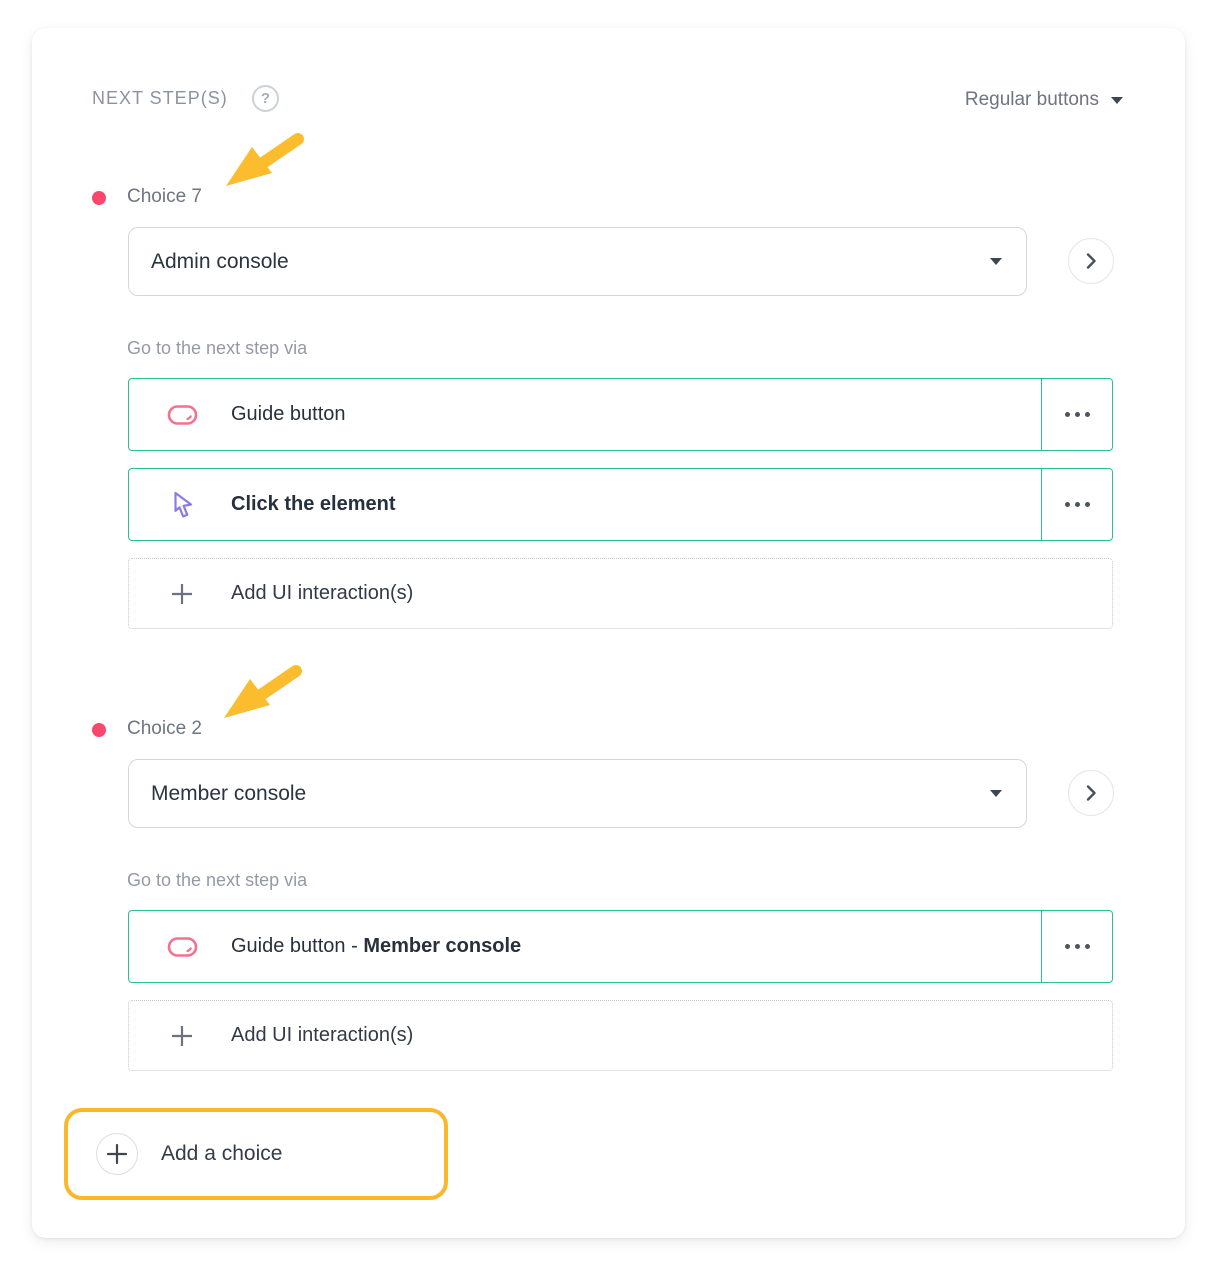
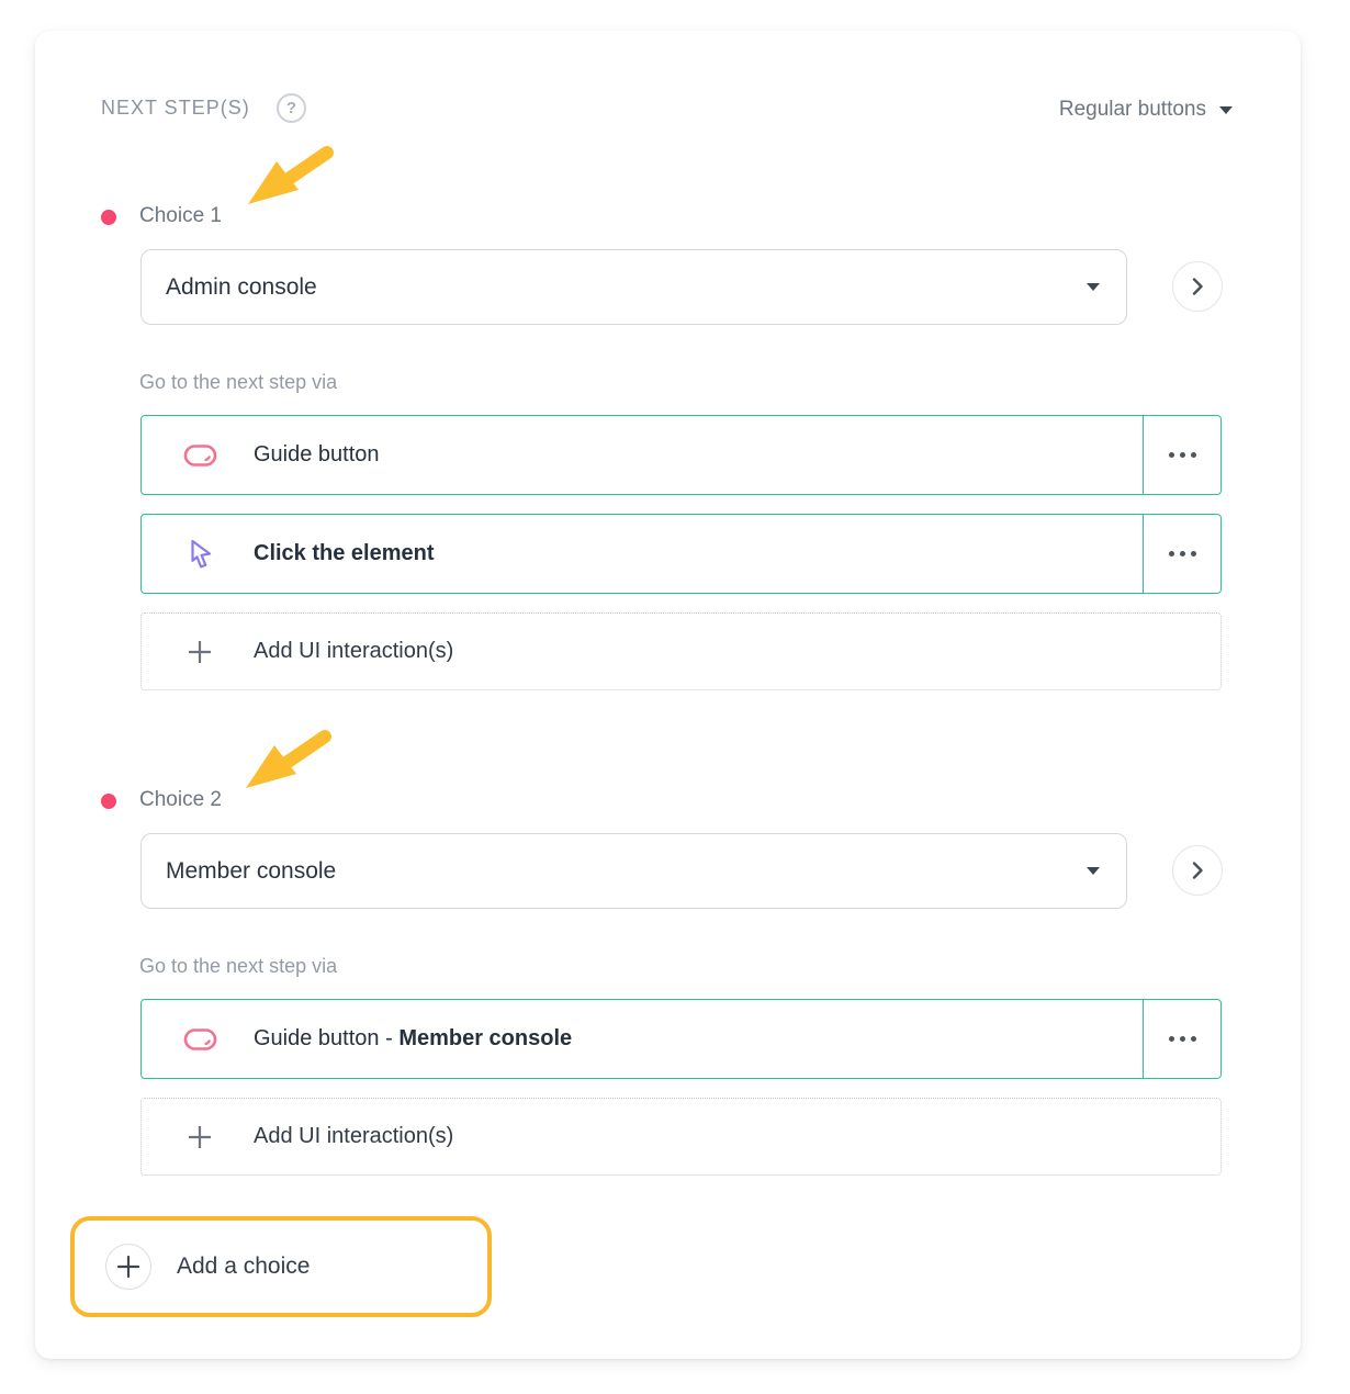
  NEXT STEP(S)
  Regular buttons
- Choice 7
+ Choice 1
  Admin console
  Go to the next step via
  Guide button
  Click the element
  Add UI interaction(s)
  Choice 2
  Member console
  Go to the next step via
  Guide button - Member console
  Add UI interaction(s)
  Add a choice
